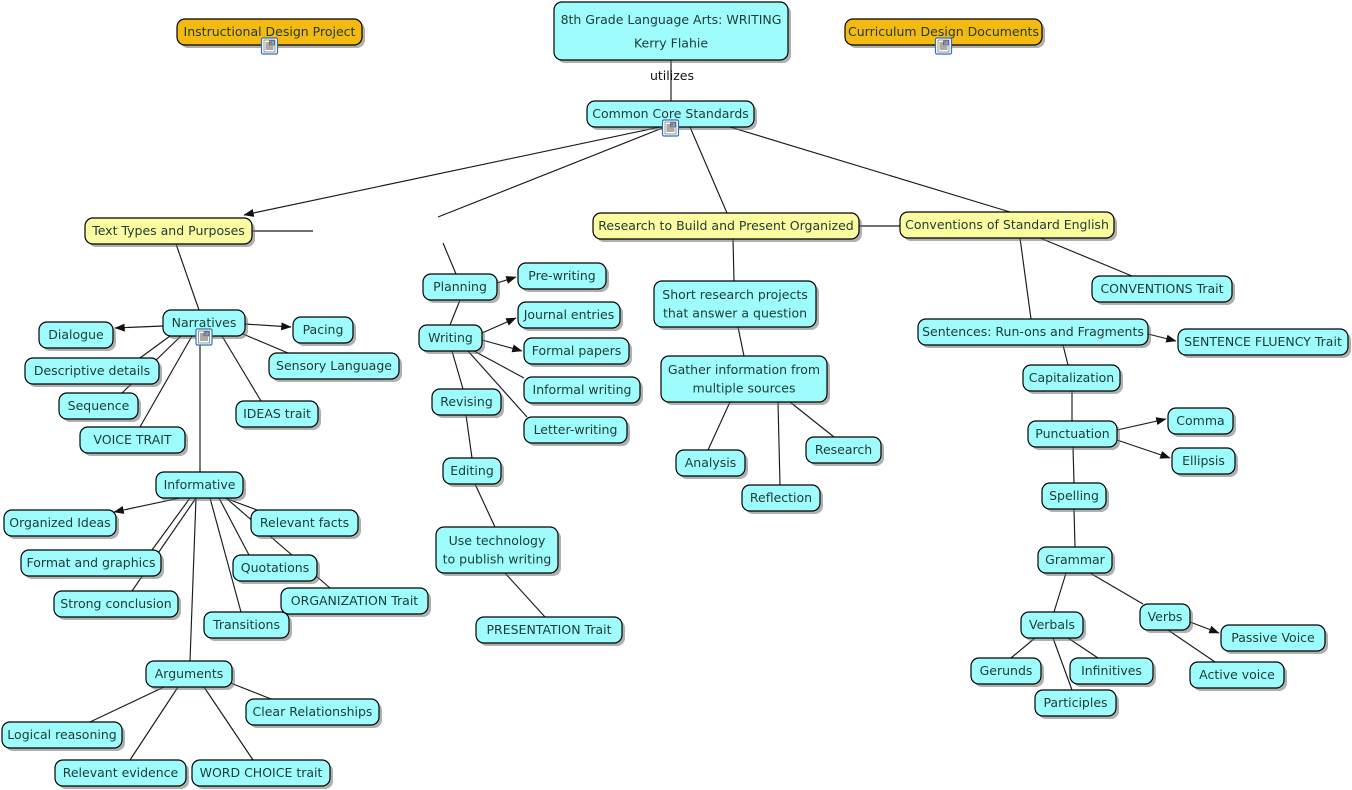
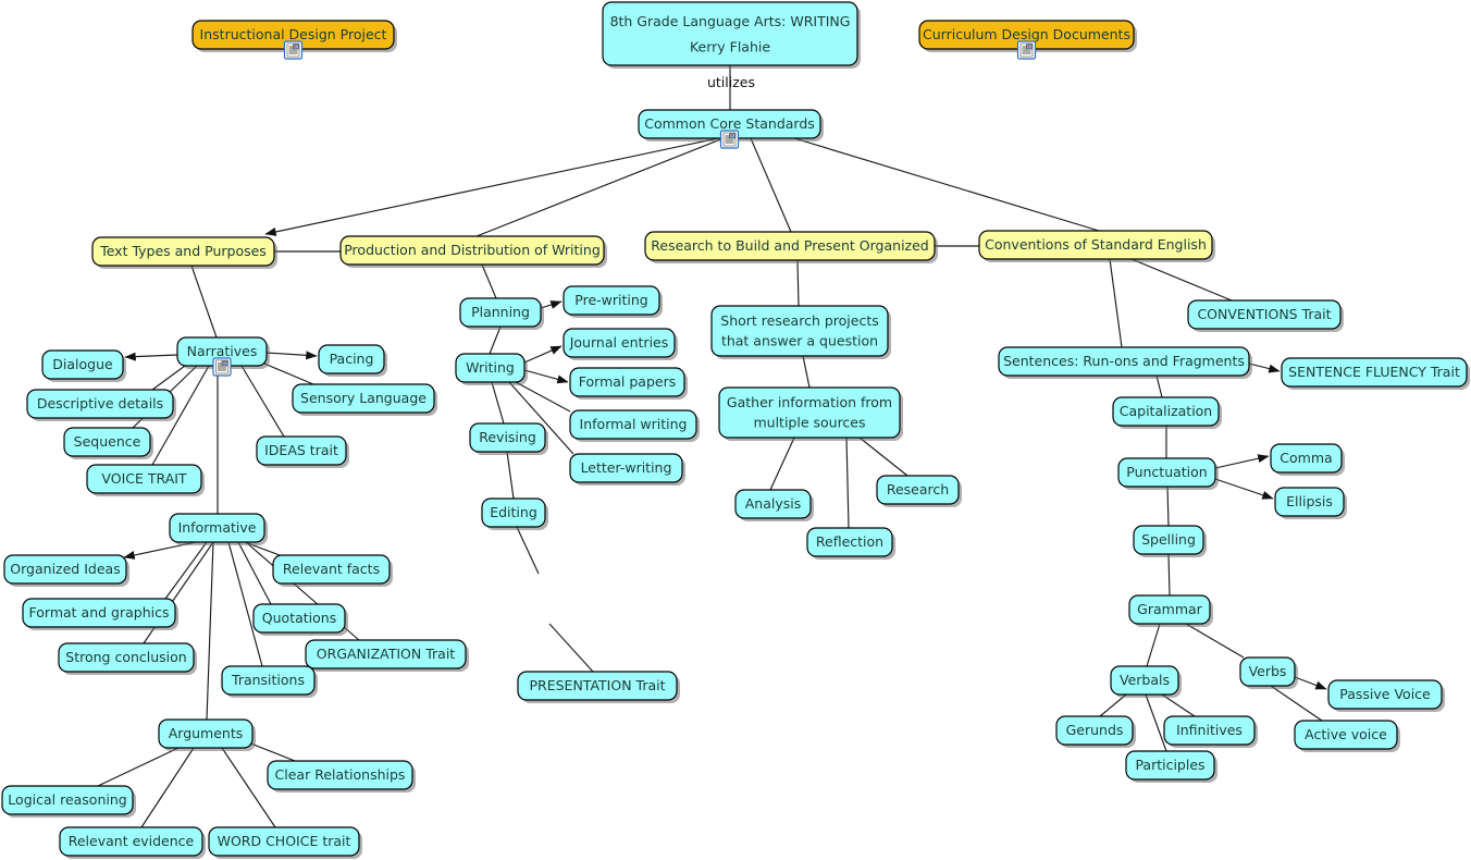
  utilizes
  8th Grade Language Arts: WRITING
  Kerry Flahie
  Instructional Design Project
  Curriculum Design Documents
  Common Core Standards
  Text Types and Purposes
+ Production and Distribution of Writing
  Research to Build and Present Organized
  Conventions of Standard English
  Narratives
  Dialogue
  Descriptive details
  Sequence
  VOICE TRAIT
  Pacing
  Sensory Language
  IDEAS trait
  Informative
  Organized Ideas
  Format and graphics
  Strong conclusion
  Relevant facts
  Quotations
  ORGANIZATION Trait
  Transitions
  Arguments
  Logical reasoning
  Relevant evidence
  WORD CHOICE trait
  Clear Relationships
  Planning
  Pre-writing
  Writing
  Journal entries
  Formal papers
  Informal writing
  Letter-writing
  Revising
  Editing
- Use technology
- to publish writing
  PRESENTATION Trait
  Short research projects
  that answer a question
  Gather information from
  multiple sources
  Analysis
  Reflection
  Research
  CONVENTIONS Trait
  Sentences: Run-ons and Fragments
  SENTENCE FLUENCY Trait
  Capitalization
  Punctuation
  Comma
  Ellipsis
  Spelling
  Grammar
  Verbals
  Gerunds
  Participles
  Infinitives
  Verbs
  Passive Voice
  Active voice
